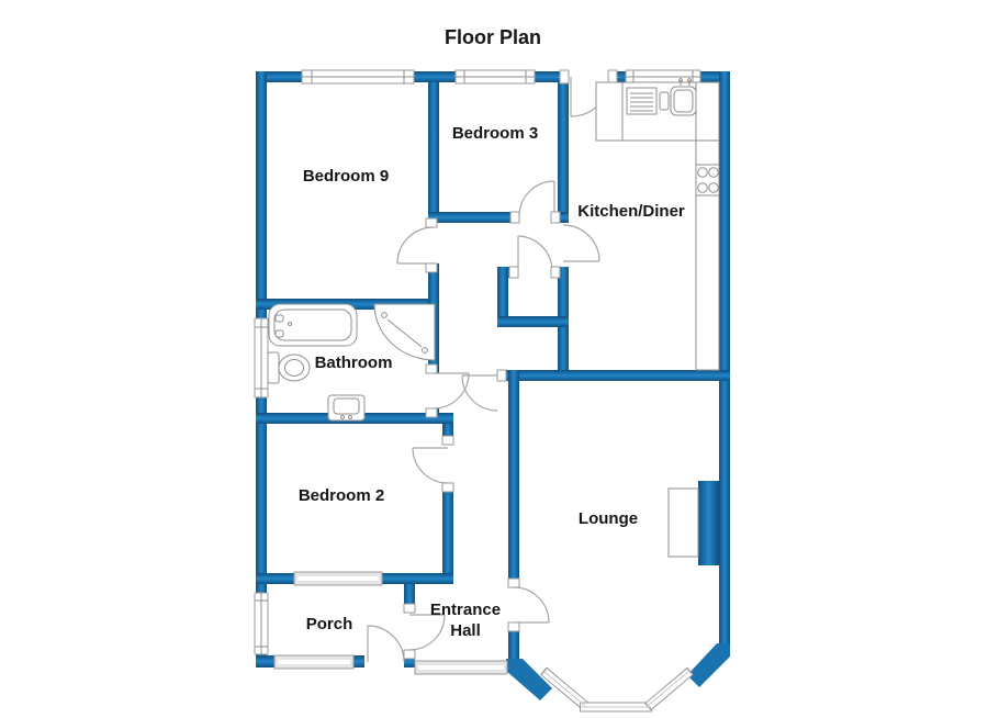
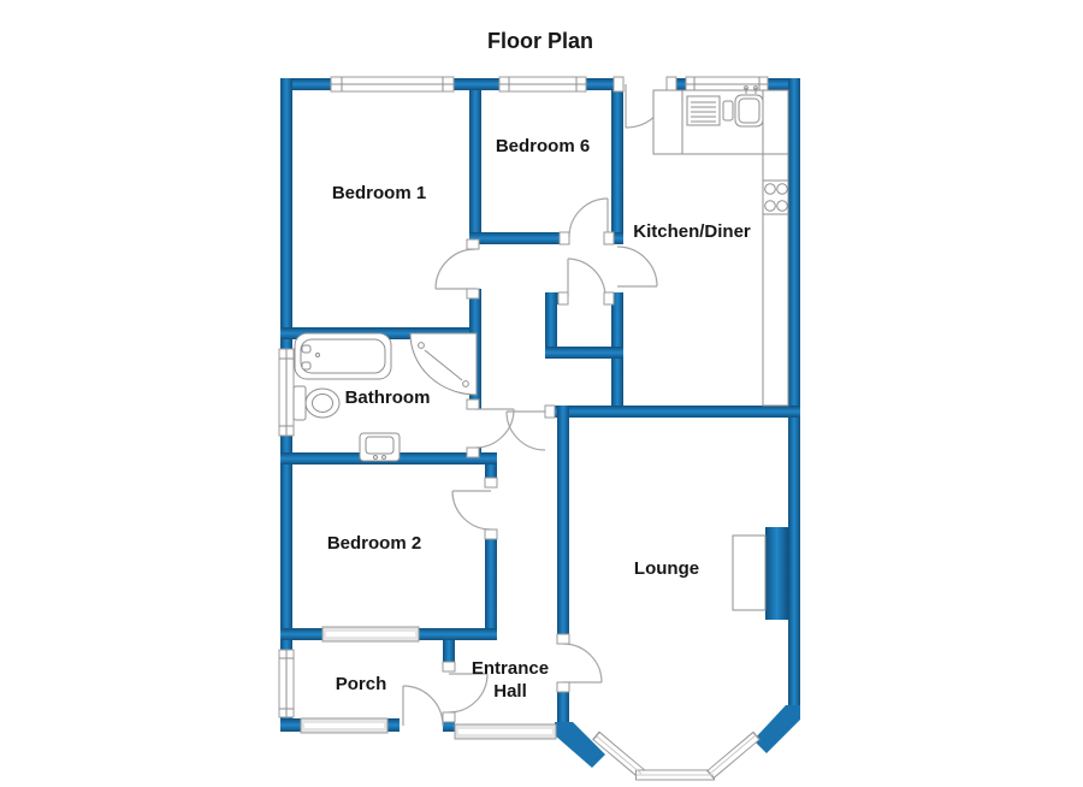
  Floor Plan
- Bedroom 9
+ Bedroom 1
- Bedroom 3
+ Bedroom 6
  Kitchen/Diner
  Bathroom
  Bedroom 2
  Lounge
  Porch
  Entrance
  Hall
